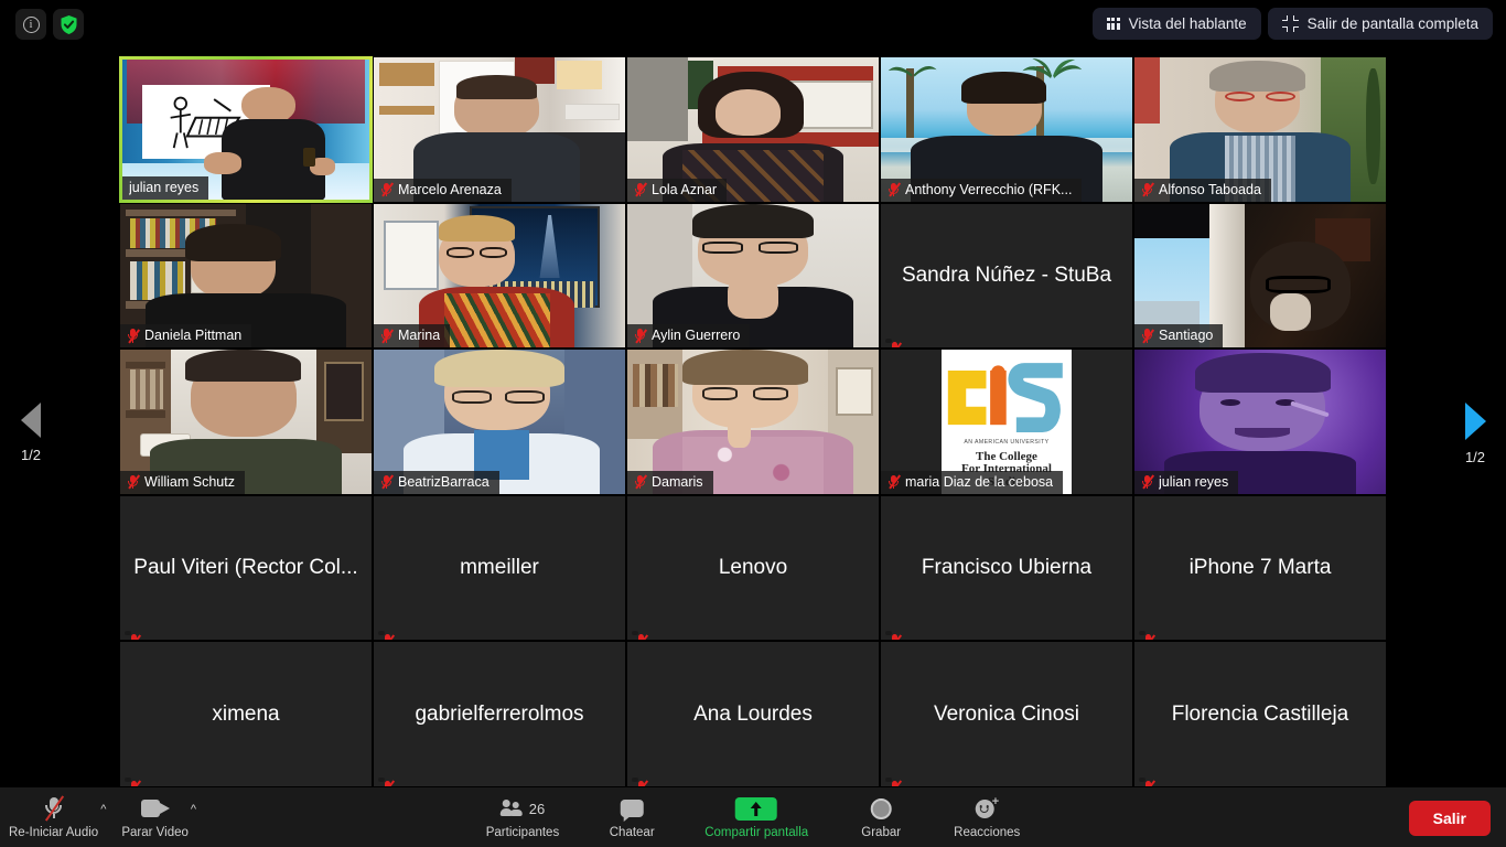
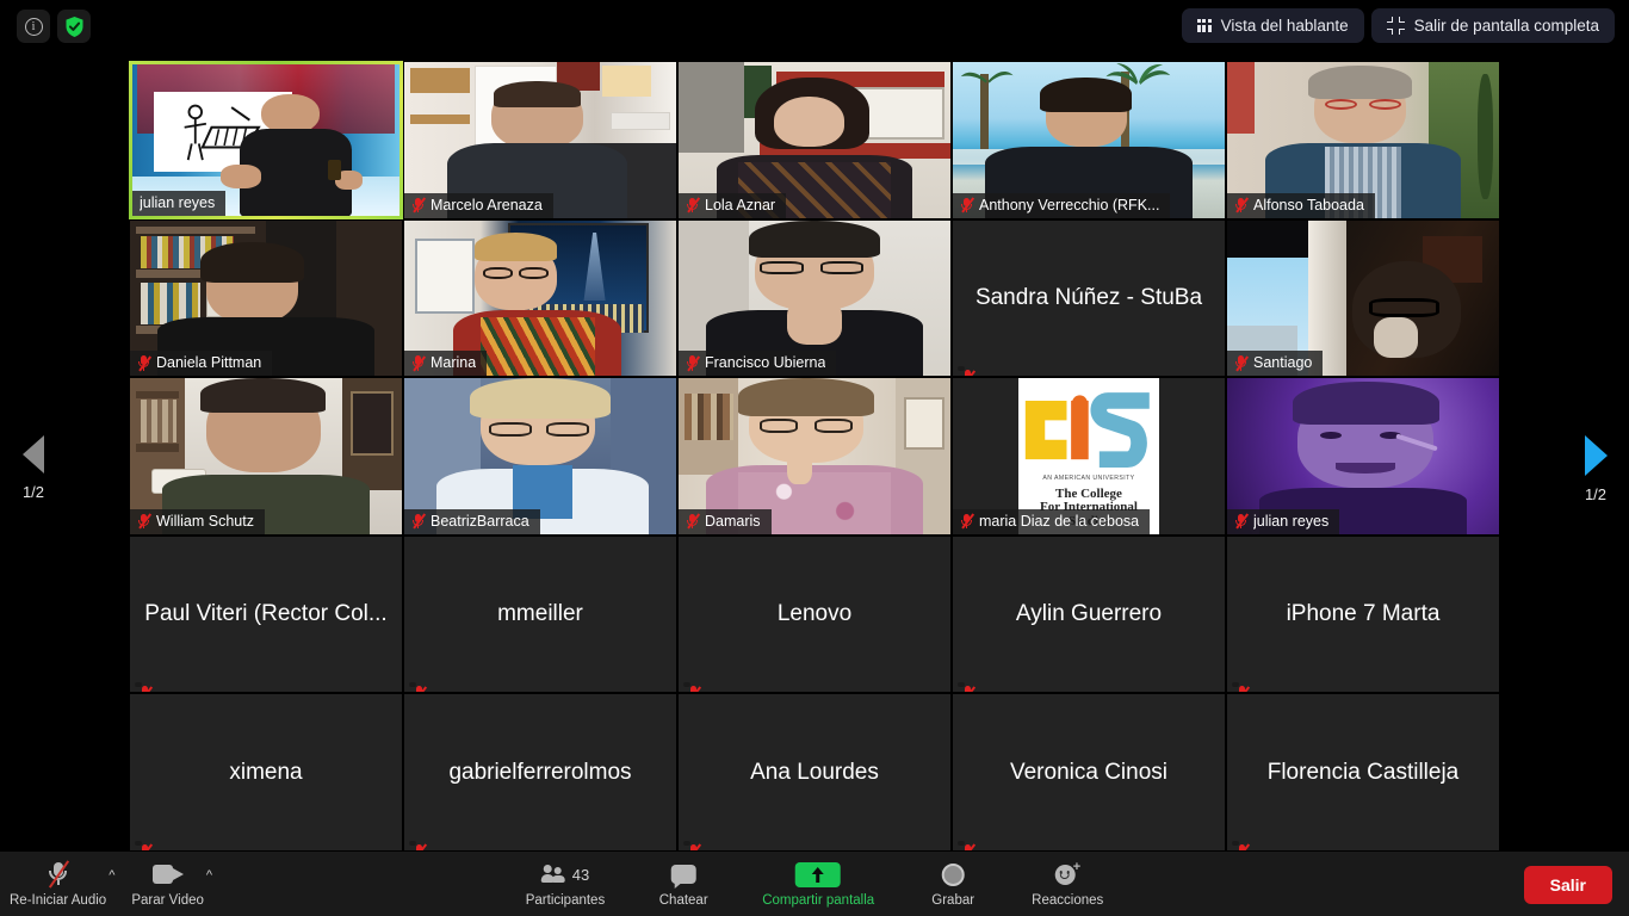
  i
  Vista del hablante
  Salir de pantalla completa
  1/2
  1/2
  julian reyes
  Marcelo Arenaza
  Lola Aznar
  Anthony Verrecchio (RFK...
  Alfonso Taboada
  Daniela Pittman
  Marina
- Aylin Guerrero
+ Francisco Ubierna
  Sandra Núñez - StuBa
  Santiago
  William Schutz
  BeatrizBarraca
  Damaris
  The College
  For International
  Studies
  maria Diaz de la cebosa
  julian reyes
  Paul Viteri (Rector Col...
  mmeiller
  Lenovo
- Francisco Ubierna
+ Aylin Guerrero
  iPhone 7 Marta
  ximena
  gabrielferrerolmos
  Ana Lourdes
  Veronica Cinosi
  Florencia Castilleja
  Re-Iniciar Audio
  ^
  Parar Video
  ^
- 26
+ 43
  Participantes
  Chatear
  Compartir pantalla
  Grabar
  +
  Reacciones
  Salir
